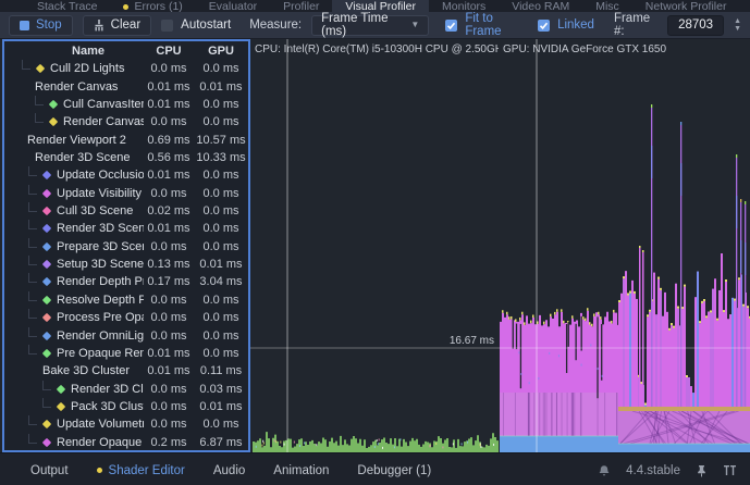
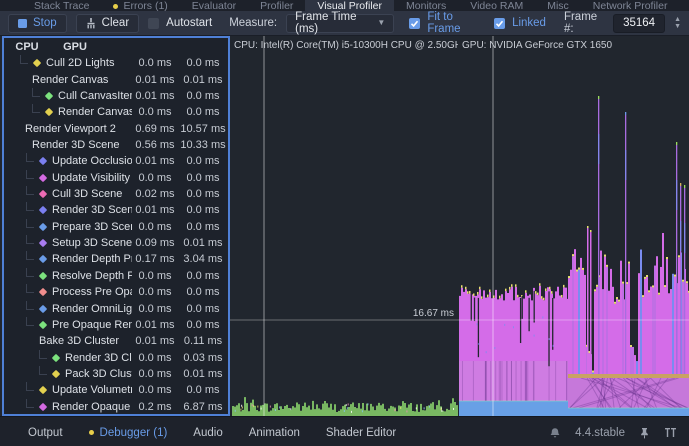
  Stack Trace
  Errors (1)
  Evaluator
  Profiler
  Visual Profiler
  Monitors
  Video RAM
  Misc
  Network Profiler
  Stop
  Clear
  Autostart
  Measure:
  Frame Time (ms)
  ▼
  Fit to Frame
  Linked
  Frame #:
- 28703
+ 35164
- Name
  CPU
  GPU
  Cull 2D Lights
  0.0 ms
  0.0 ms
  Render Canvas
  0.01 ms
  0.01 ms
  Cull CanvasIte
  0.01 ms
  0.0 ms
  Render Canvas
  0.0 ms
  0.0 ms
  Render Viewport 2
  0.69 ms
  10.57 ms
  Render 3D Scene
  0.56 ms
  10.33 ms
  0.01 ms
  0.0 ms
  0.0 ms
  0.0 ms
  Cull 3D Scene
  0.02 ms
  0.0 ms
  Render 3D Scen
  0.01 ms
  0.0 ms
  Prepare 3D Sce
  0.0 ms
  0.0 ms
  Setup 3D Scene
- 0.13 ms
+ 0.09 ms
  0.01 ms
  0.17 ms
  3.04 ms
  0.0 ms
  0.0 ms
  0.0 ms
  0.0 ms
  0.0 ms
  0.0 ms
  Pre Opaque Ren
  0.01 ms
  0.0 ms
  Bake 3D Cluster
  0.01 ms
  0.11 ms
  0.0 ms
  0.03 ms
  0.0 ms
  0.01 ms
  0.0 ms
  0.0 ms
  Render Opaque
  0.2 ms
  6.87 ms
  16.67 ms
  CPU: Intel(R) Core(TM) i5-10300H CPU @ 2.50G
  GPU: NVIDIA GeForce GTX 1650
  Output
- Shader Editor
+ Debugger (1)
  Audio
  Animation
- Debugger (1)
+ Shader Editor
  4.4.stable
